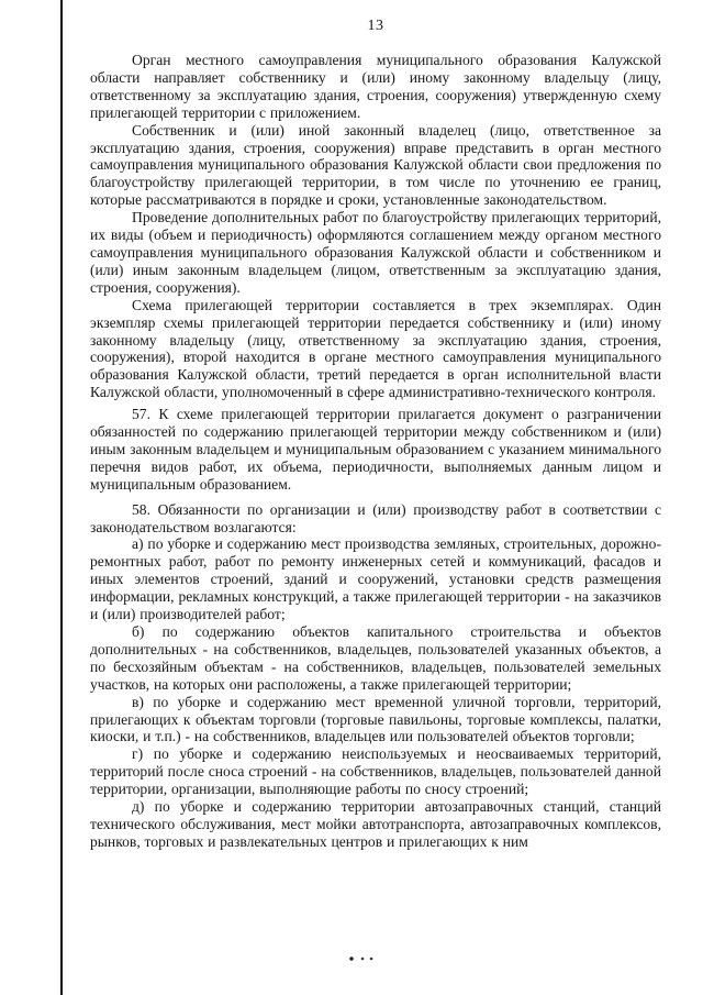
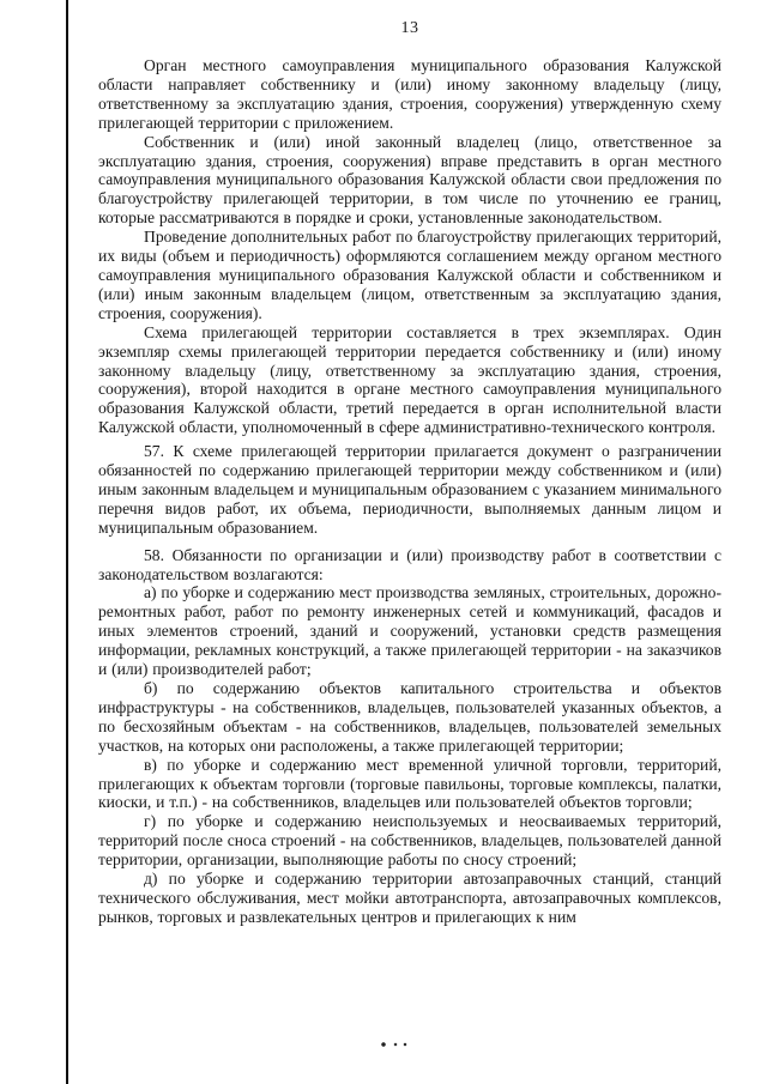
  13
  Орган местного самоуправления муниципального образования Калужской области направляет собственнику и (или) иному законному владельцу (лицу, ответственному за эксплуатацию здания, строения, сооружения) утвержденную схему прилегающей территории с приложением.
  Собственник и (или) иной законный владелец (лицо, ответственное за эксплуатацию здания, строения, сооружения) вправе представить в орган местного самоуправления муниципального образования Калужской области свои предложения по благоустройству прилегающей территории, в том числе по уточнению ее границ, которые рассматриваются в порядке и сроки, установленные законодательством.
  Проведение дополнительных работ по благоустройству прилегающих территорий, их виды (объем и периодичность) оформляются соглашением между органом местного самоуправления муниципального образования Калужской области и собственником и (или) иным законным владельцем (лицом, ответственным за эксплуатацию здания, строения, сооружения).
  Схема прилегающей территории составляется в трех экземплярах. Один экземпляр схемы прилегающей территории передается собственнику и (или) иному законному владельцу (лицу, ответственному за эксплуатацию здания, строения, сооружения), второй находится в органе местного самоуправления муниципального образования Калужской области, третий передается в орган исполнительной власти Калужской области, уполномоченный в сфере административно-технического контроля.
  57. К схеме прилегающей территории прилагается документ о разграничении обязанностей по содержанию прилегающей территории между собственником и (или) иным законным владельцем и муниципальным образованием с указанием минимального перечня видов работ, их объема, периодичности, выполняемых данным лицом и муниципальным образованием.
  58. Обязанности по организации и (или) производству работ в соответствии с законодательством возлагаются:
  а) по уборке и содержанию мест производства земляных, строительных, дорожно-ремонтных работ, работ по ремонту инженерных сетей и коммуникаций, фасадов и иных элементов строений, зданий и сооружений, установки средств размещения информации, рекламных конструкций, а также прилегающей территории - на заказчиков и (или) производителей работ;
- б) по содержанию объектов капитального строительства и объектов дополнительных - на собственников, владельцев, пользователей указанных объектов, а по бесхозяйным объектам - на собственников, владельцев, пользователей земельных участков, на которых они расположены, а также прилегающей территории;
+ б) по содержанию объектов капитального строительства и объектов инфраструктуры - на собственников, владельцев, пользователей указанных объектов, а по бесхозяйным объектам - на собственников, владельцев, пользователей земельных участков, на которых они расположены, а также прилегающей территории;
  в) по уборке и содержанию мест временной уличной торговли, территорий, прилегающих к объектам торговли (торговые павильоны, торговые комплексы, палатки, киоски, и т.п.) - на собственников, владельцев или пользователей объектов торговли;
  г) по уборке и содержанию неиспользуемых и неосваиваемых территорий, территорий после сноса строений - на собственников, владельцев, пользователей данной территории, организации, выполняющие работы по сносу строений;
  д) по уборке и содержанию территории автозаправочных станций, станций технического обслуживания, мест мойки автотранспорта, автозаправочных комплексов, рынков, торговых и развлекательных центров и прилегающих к ним
